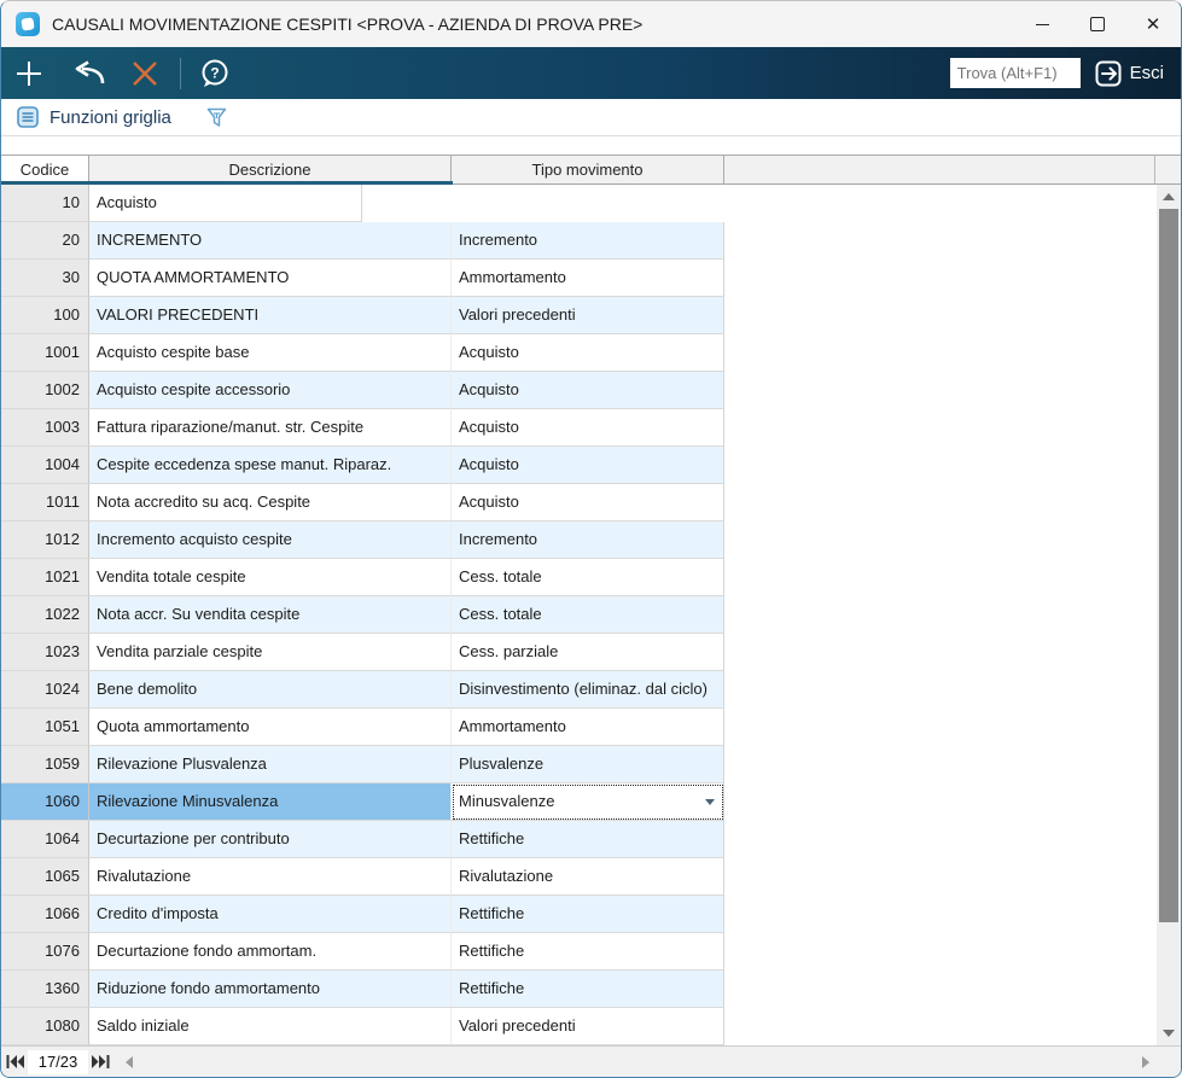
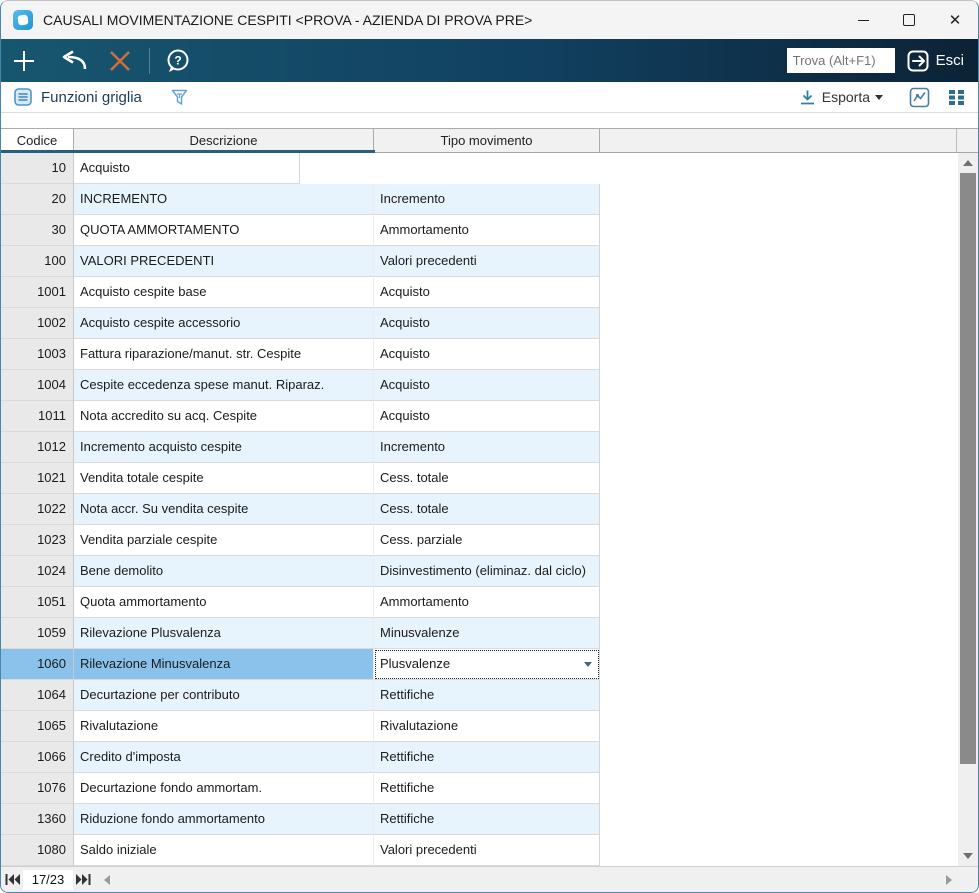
  CAUSALI MOVIMENTAZIONE CESPITI <PROVA - AZIENDA DI PROVA PRE>
  ✕
  ?
  Trova (Alt+F1)
  Esci
  Funzioni griglia
+ Esporta
  Codice
  Descrizione
  Tipo movimento
  10
  Acquisto
  20
  INCREMENTO
  Incremento
  30
  QUOTA AMMORTAMENTO
  Ammortamento
  100
  VALORI PRECEDENTI
  Valori precedenti
  1001
  Acquisto cespite base
  Acquisto
  1002
  Acquisto cespite accessorio
  Acquisto
  1003
  Fattura riparazione/manut. str. Cespite
  Acquisto
  1004
  Cespite eccedenza spese manut. Riparaz.
  Acquisto
  1011
  Nota accredito su acq. Cespite
  Acquisto
  1012
  Incremento acquisto cespite
  Incremento
  1021
  Vendita totale cespite
  Cess. totale
  1022
  Nota accr. Su vendita cespite
  Cess. totale
  1023
  Vendita parziale cespite
  Cess. parziale
  1024
  Bene demolito
  Disinvestimento (eliminaz. dal ciclo)
  1051
  Quota ammortamento
  Ammortamento
  1059
  Rilevazione Plusvalenza
- Plusvalenze
+ Minusvalenze
  1060
  Rilevazione Minusvalenza
- Minusvalenze
+ Plusvalenze
  1064
  Decurtazione per contributo
  Rettifiche
  1065
  Rivalutazione
  Rivalutazione
  1066
  Credito d'imposta
  Rettifiche
  1076
  Decurtazione fondo ammortam.
  Rettifiche
  1360
  Riduzione fondo ammortamento
  Rettifiche
  1080
  Saldo iniziale
  Valori precedenti
  17/23
